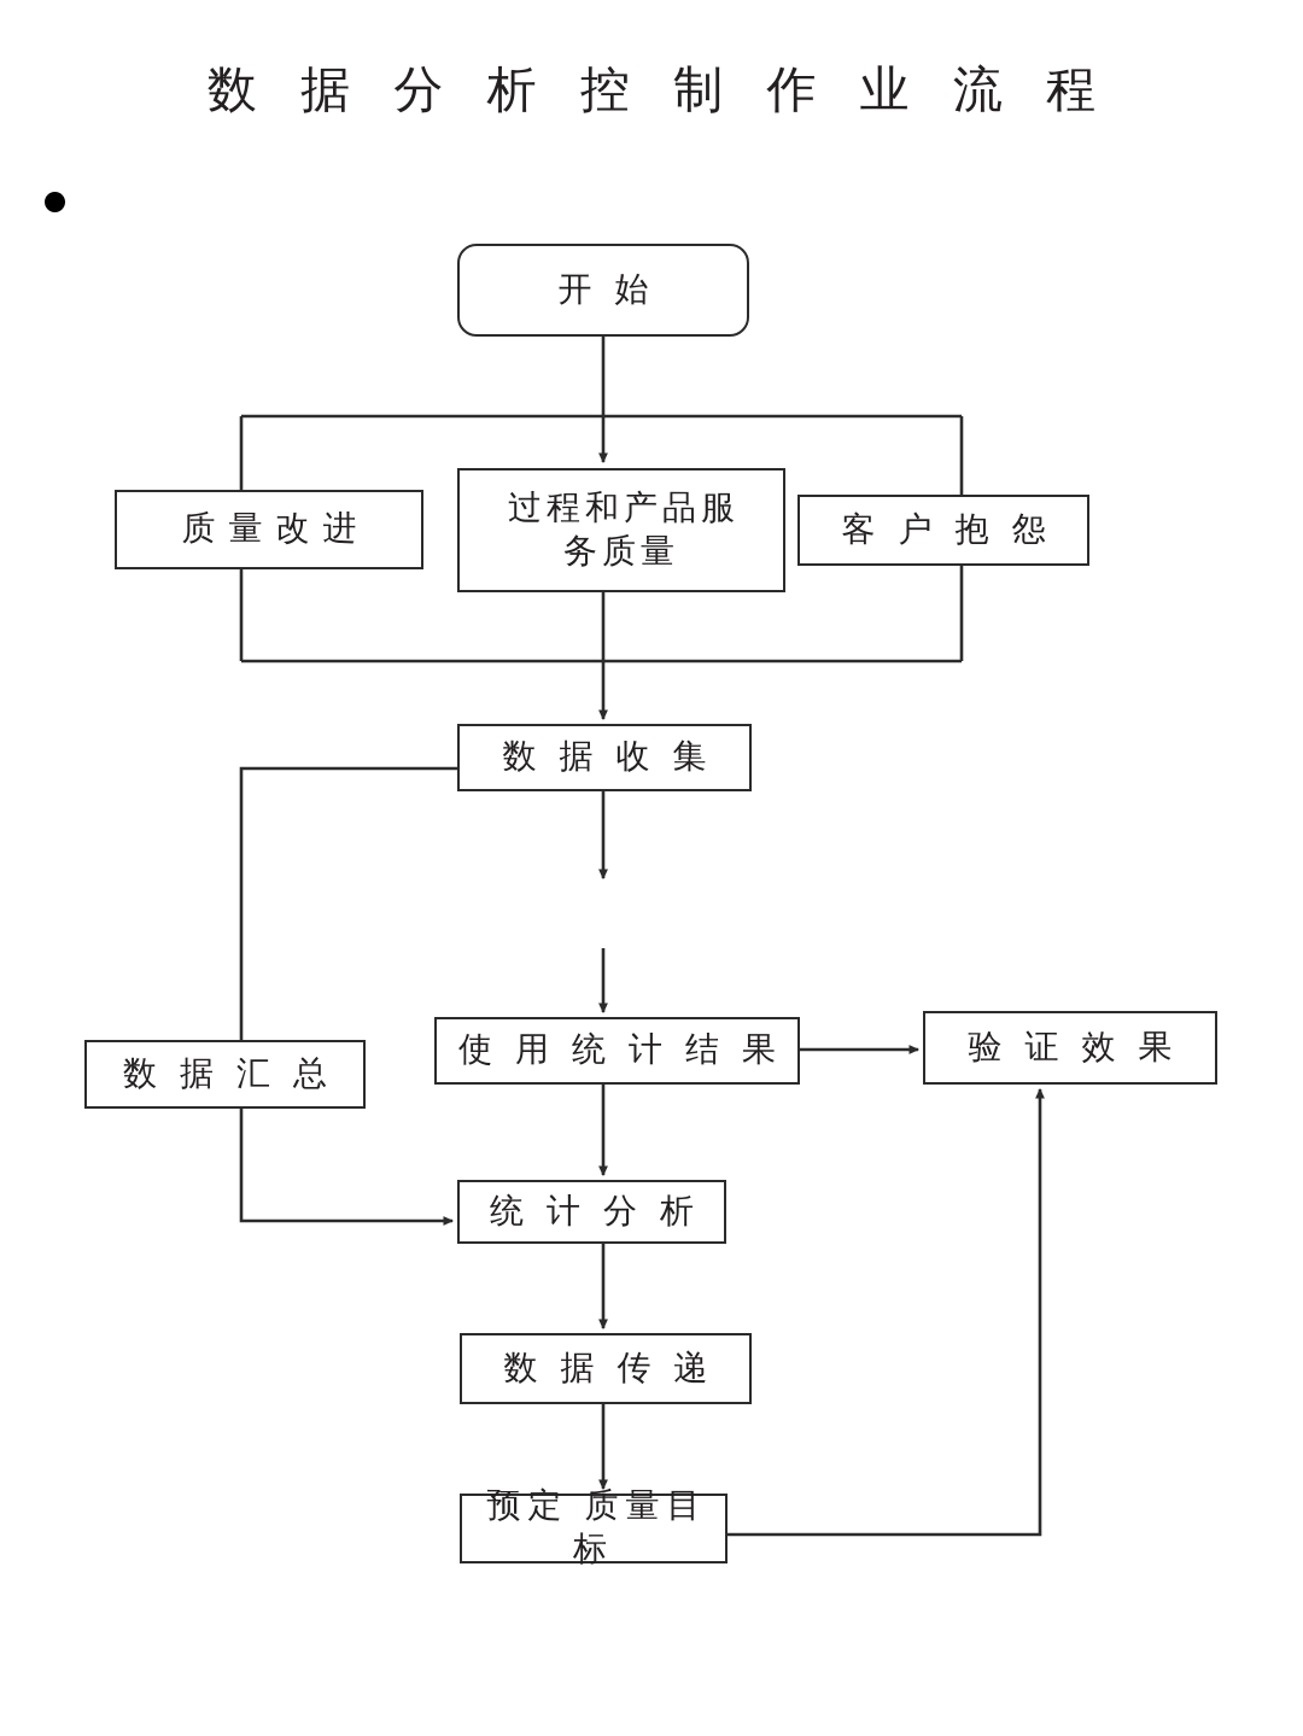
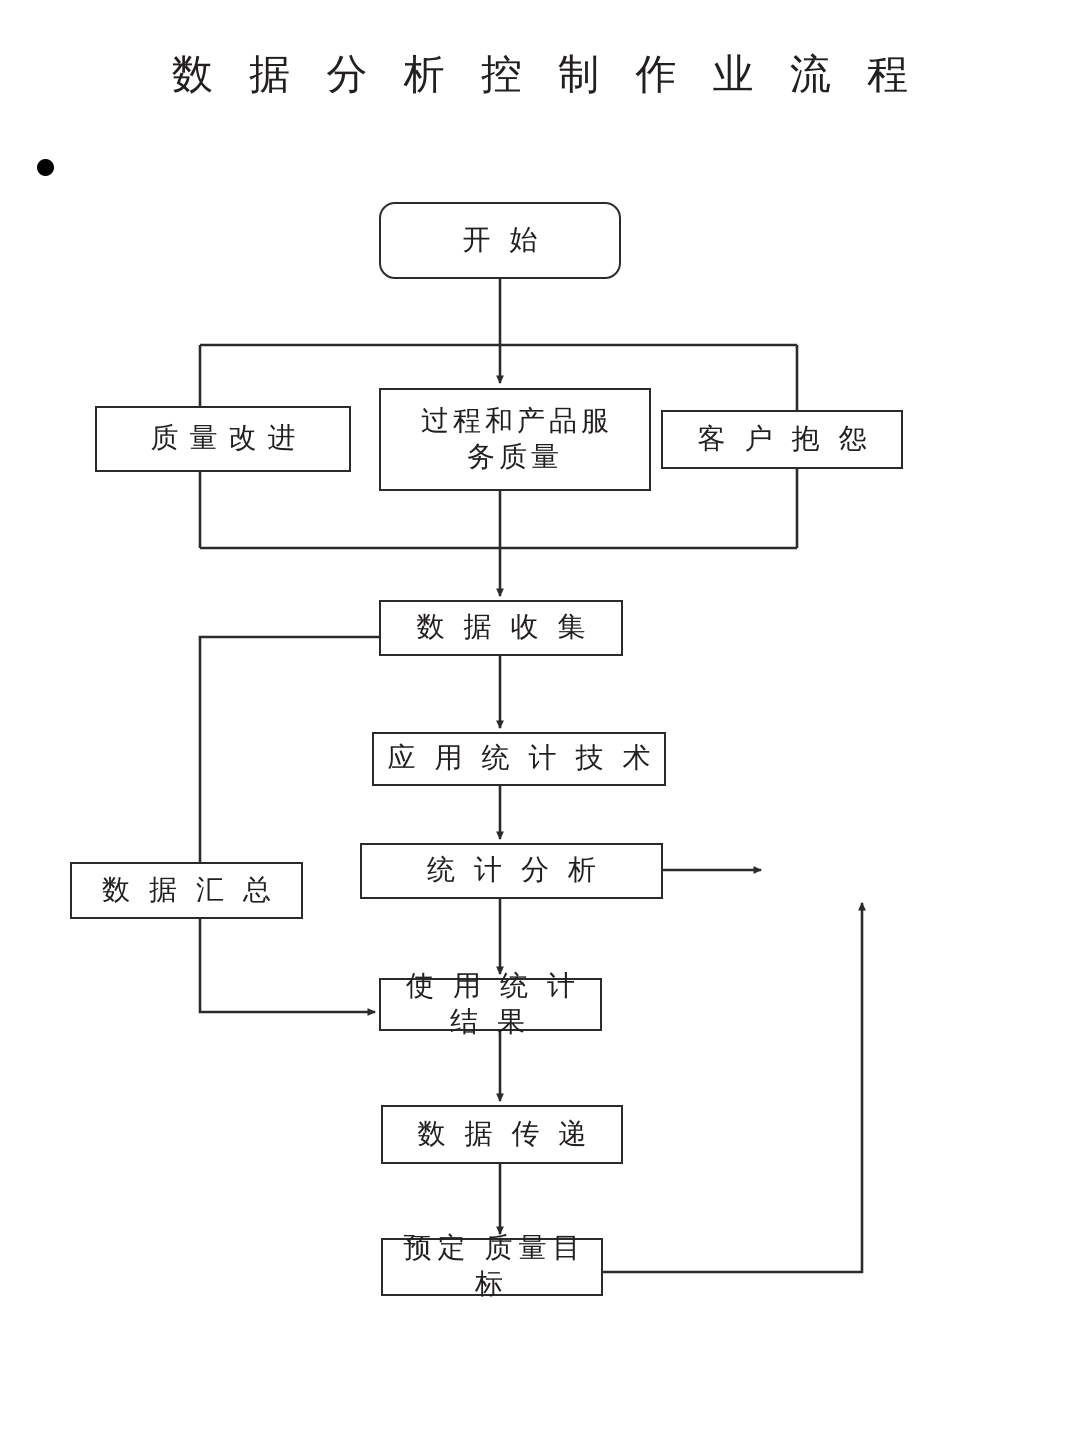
  数 据 分 析 控 制 作 业 流 程
  开 始
  质 量 改 进
  过程和产品服
  务质量
  客 户 抱 怨
  数 据 收 集
+ 应 用 统 计 技 术
- 使 用 统 计 结 果
+ 统 计 分 析
- 验 证 效 果
  数 据 汇 总
- 统 计 分 析
+ 使 用 统 计 结 果
  数 据 传 递
  预定 质量目标
